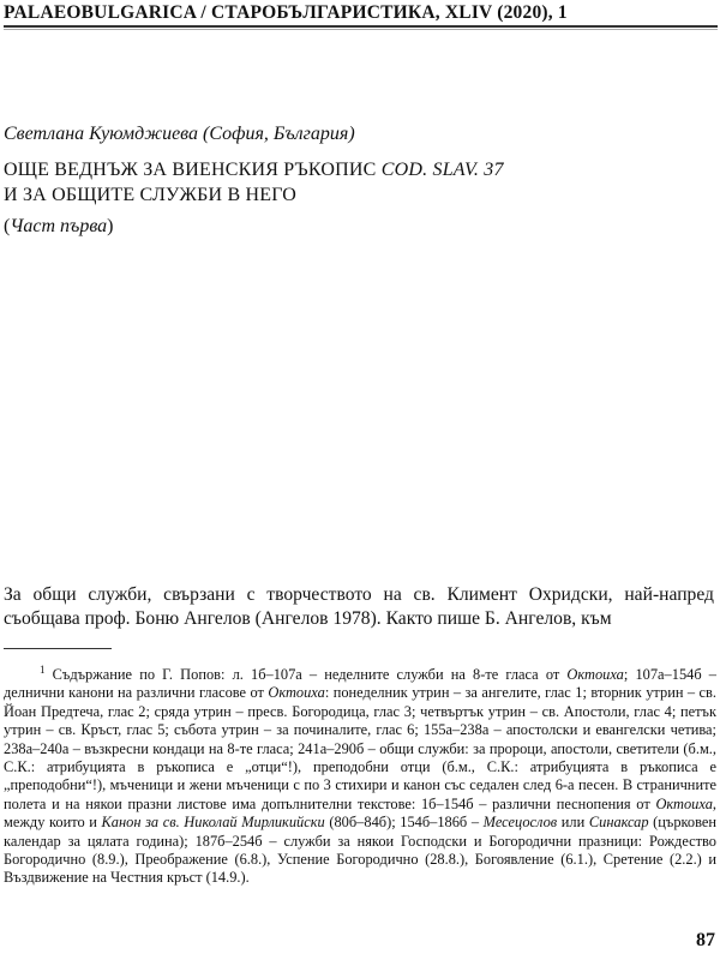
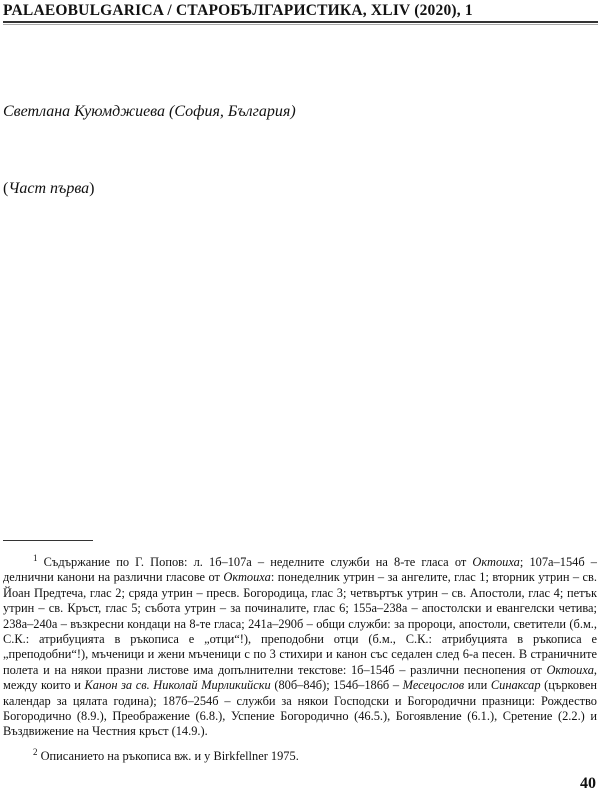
  PALAEOBULGARICA / СТАРОБЪЛГАРИСТИКА, XLIV (2020), 1
  Светлана Куюмджиева (София, България)
- ОЩЕ ВЕДНЪЖ ЗА ВИЕНСКИЯ РЪКОПИС COD. SLAV. 37
- И ЗА ОБЩИТЕ СЛУЖБИ В НЕГО
  (Част първа)
- За общи служби, свързани с творчеството на св. Климент Охридски, най-напред съобщава проф. Боню Ангелов (Ангелов 1978). Както пише Б. Ангелов, към
- 1 Съдържание по Г. Попов: л. 1б–107а – неделните служби на 8-те гласа от Октоиха; 107а–154б – делнични канони на различни гласове от Октоиха: понеделник утрин – за ангелите, глас 1; вторник утрин – св. Йоан Предтеча, глас 2; сряда утрин – пресв. Богородица, глас 3; четвъртък утрин – св. Апостоли, глас 4; петък утрин – св. Кръст, глас 5; събота утрин – за починалите, глас 6; 155а–238а – апостолски и евангелски четива; 238а–240а – възкресни кондаци на 8-те гласа; 241а–290б – общи служби: за пророци, апостоли, светители (б.м., С.К.: атрибуцията в ръкописа е „отци“!), преподобни отци (б.м., С.К.: атрибуцията в ръкописа е „преподобни“!), мъченици и жени мъченици с по 3 стихири и канон със седален след 6-а песен. В страничните полета и на някои празни листове има допълнителни текстове: 1б–154б – различни песнопения от Октоиха, между които и Канон за св. Николай Мирликийски (80б–84б); 154б–186б – Месецослов или Синаксар (църковен календар за цялата година); 187б–254б – служби за някои Господски и Богородични празници: Рождество Богородично (8.9.), Преображение (6.8.), Успение Богородично (28.8.), Богоявление (6.1.), Сретение (2.2.) и Въздвижение на Честния кръст (14.9.).
+ 1 Съдържание по Г. Попов: л. 1б–107а – неделните служби на 8-те гласа от Октоиха; 107а–154б – делнични канони на различни гласове от Октоиха: понеделник утрин – за ангелите, глас 1; вторник утрин – св. Йоан Предтеча, глас 2; сряда утрин – пресв. Богородица, глас 3; четвъртък утрин – св. Апостоли, глас 4; петък утрин – св. Кръст, глас 5; събота утрин – за починалите, глас 6; 155а–238а – апостолски и евангелски четива; 238а–240а – възкресни кондаци на 8-те гласа; 241а–290б – общи служби: за пророци, апостоли, светители (б.м., С.К.: атрибуцията в ръкописа е „отци“!), преподобни отци (б.м., С.К.: атрибуцията в ръкописа е „преподобни“!), мъченици и жени мъченици с по 3 стихири и канон със седален след 6-а песен. В страничните полета и на някои празни листове има допълнителни текстове: 1б–154б – различни песнопения от Октоиха, между които и Канон за св. Николай Мирликийски (80б–84б); 154б–186б – Месецослов или Синаксар (църковен календар за цялата година); 187б–254б – служби за някои Господски и Богородични празници: Рождество Богородично (8.9.), Преображение (6.8.), Успение Богородично (46.5.), Богоявление (6.1.), Сретение (2.2.) и Въздвижение на Честния кръст (14.9.).
+ 2 Описанието на ръкописа вж. и у Birkfellner 1975.
- 87
+ 40
